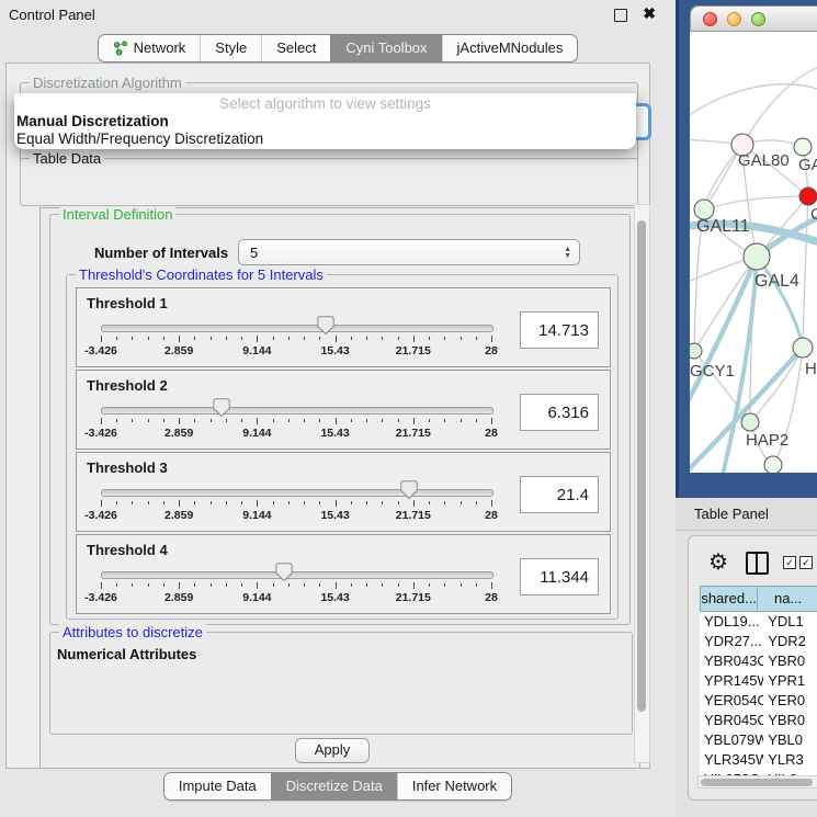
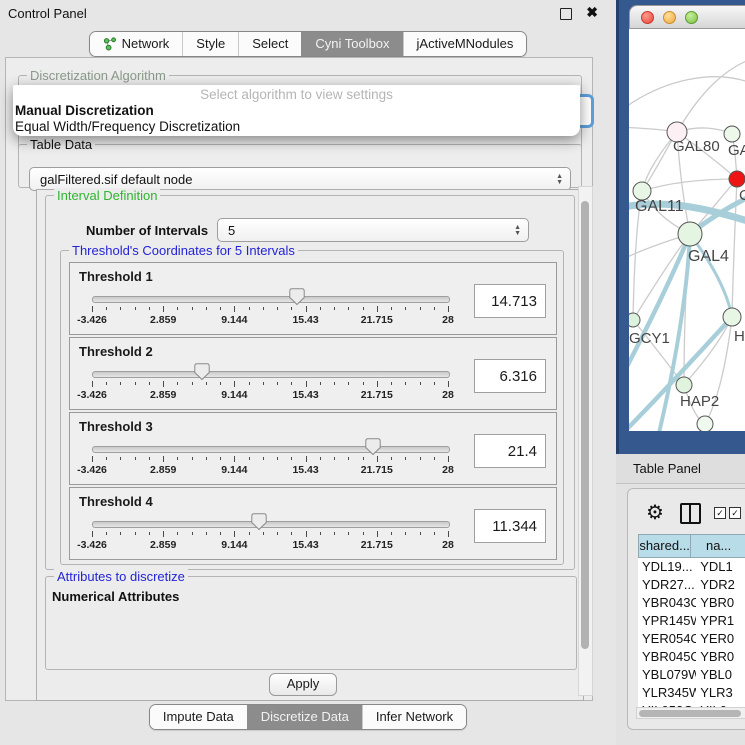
  Control Panel
  ✖
  Network
  Style
  Select
  Cyni Toolbox
  jActiveMNodules
  Discretization Algorithm
  Table Data
+ galFiltered.sif default node
  Interval Definition
  Number of Intervals
  5
  Threshold's Coordinates for 5 Intervals
  Threshold 1
  -3.426
  2.859
  9.144
  15.43
  21.715
  28
  14.713
  Threshold 2
  -3.426
  2.859
  9.144
  15.43
  21.715
  28
  6.316
  Threshold 3
  -3.426
  2.859
  9.144
  15.43
  21.715
  28
  21.4
  Threshold 4
  -3.426
  2.859
  9.144
  15.43
  21.715
  28
  11.344
  Attributes to discretize
  Numerical Attributes
  Apply
  Impute Data
  Discretize Data
  Infer Network
  Select algorithm to view settings
  Manual Discretization
  Equal Width/Frequency Discretization
  GAL80
  C
  GAL11
  GAL4
  GCY1
  H
  HAP2
  Table Panel
  ⚙
  ✓
  ✓
  shared...
  na...
  YDL19...
  YDL1
  YDR27...
  YDR2
  YBR043C
  YBR0
  YPR145
  YPR1
  YER054C
  YER0
  YBR045C
  YBR0
  YBL079W
  YBL0
  YLR345W
  YLR3
